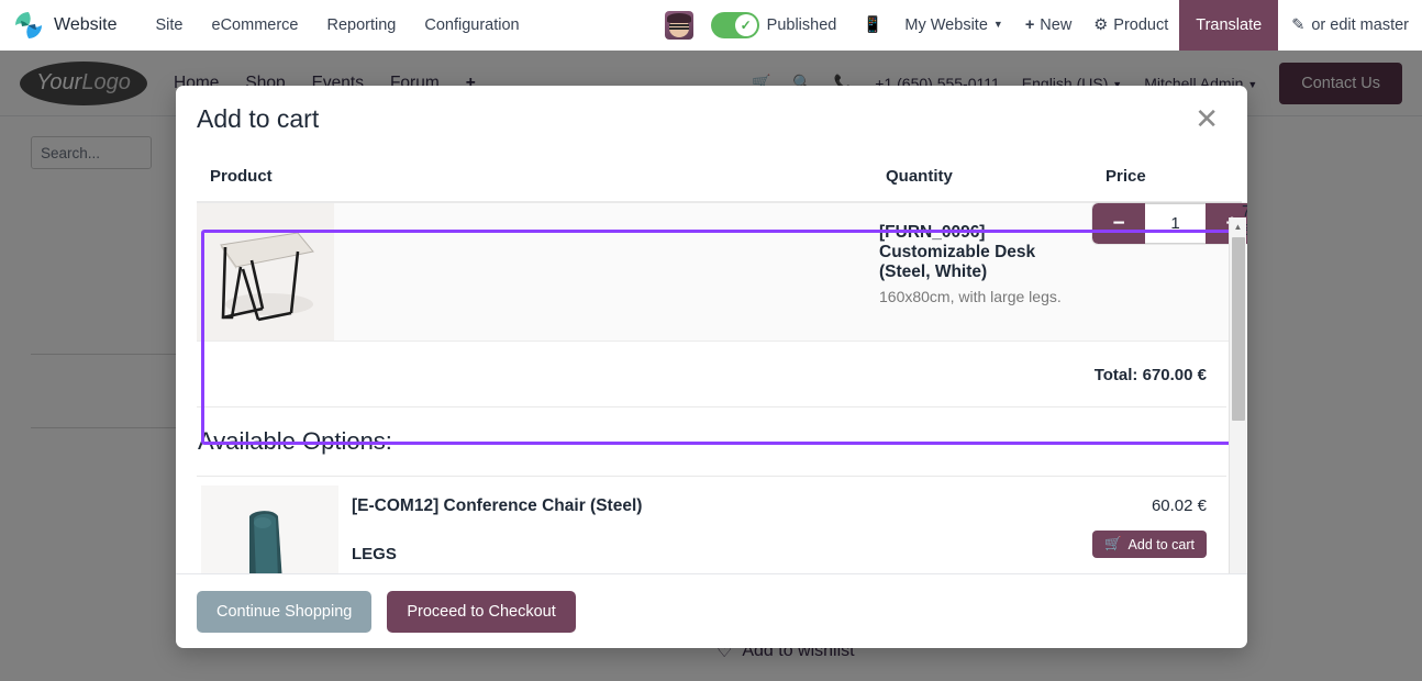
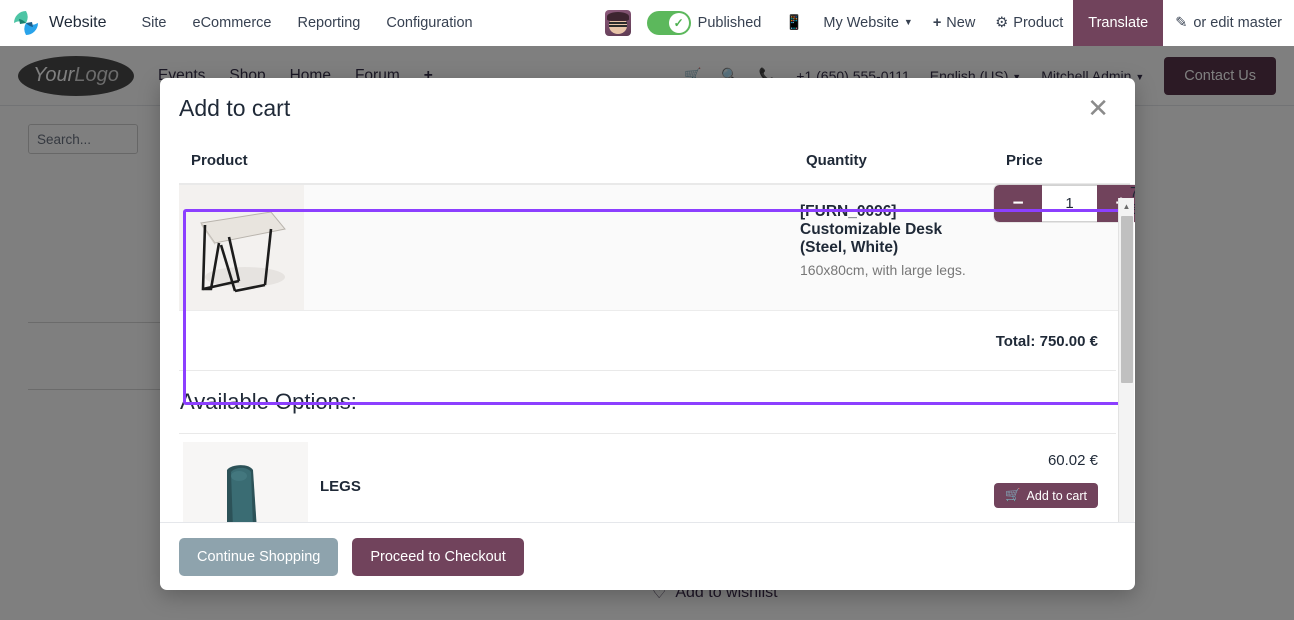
  Your
  Logo
- Home
+ Events
  Shop
- Events
+ Home
  Forum
  +
  🛒
  🔍
  📞
  +1 (650) 555-0111
  English (US) ▼
  Mitchell Admin ▼
  Contact Us
  Search...
  ♡
  Add to wishlist
  Add to cart
  ✕
  Product	Quantity	Price
  	[FURN_0096] Customizable Desk (Steel, White) 160x80cm, with large legs.	− 1	7 €
- Total: 670.00 €
+ Total: 750.00 €
  Available Options:
- [E-COM12] Conference Chair (Steel)
  LEGS
  60.02 €
  🛒
  Add to cart
  ▲
  Continue Shopping
  Proceed to Checkout
  Website
  Site
  eCommerce
  Reporting
  Configuration
  ✓
  Published
  📱
  My Website
  ▼
  +
  New
  ⚙
  Product
  Translate
  ✎
  or edit master
